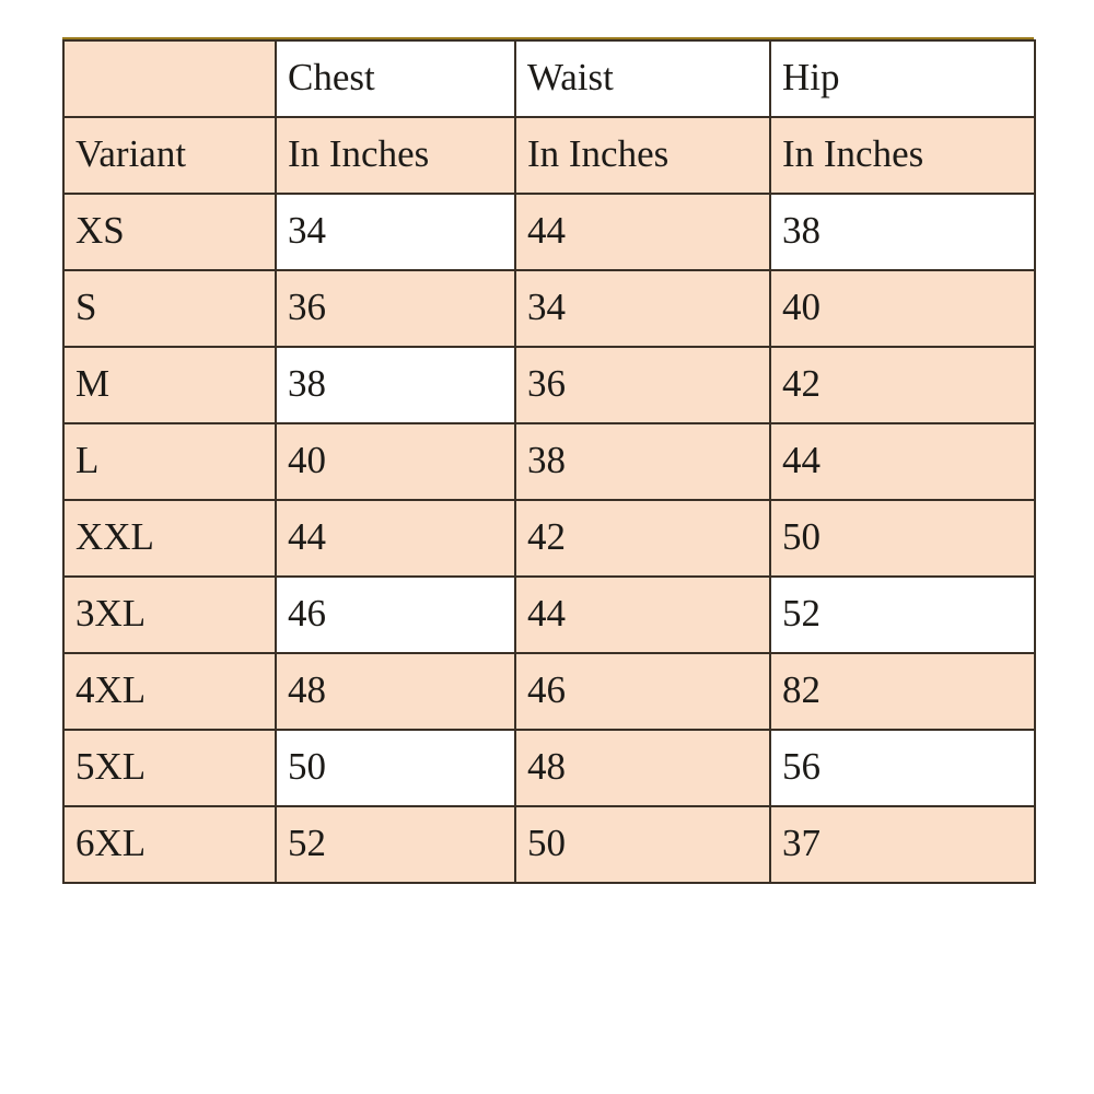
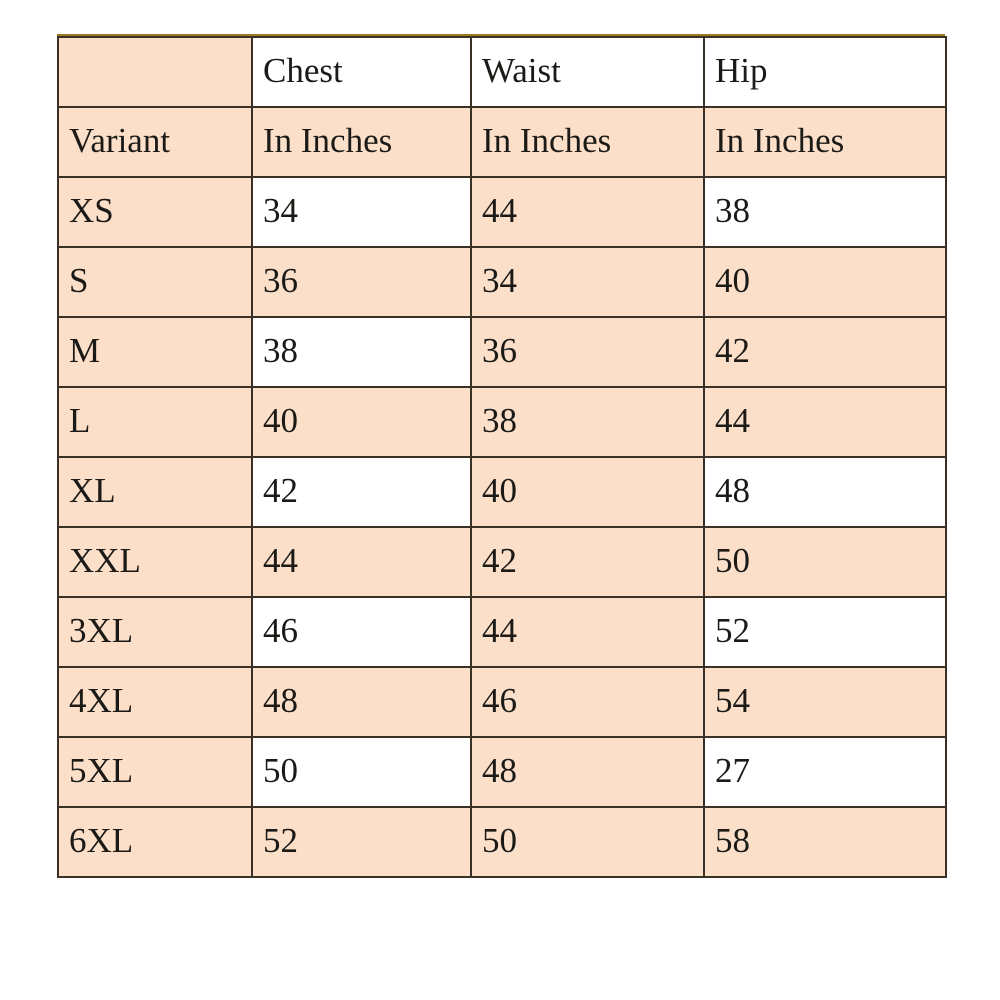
  	Chest	Waist	Hip
  Variant	In Inches	In Inches	In Inches
  XS	34	44	38
  S	36	34	40
  M	38	36	42
  L	40	38	44
+ XL	42	40	48
  XXL	44	42	50
  3XL	46	44	52
- 4XL	48	46	82
+ 4XL	48	46	54
- 5XL	50	48	56
+ 5XL	50	48	27
- 6XL	52	50	37
+ 6XL	52	50	58
